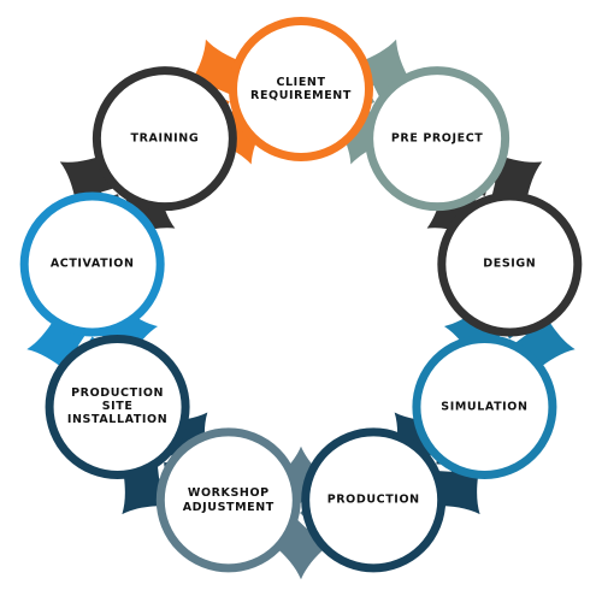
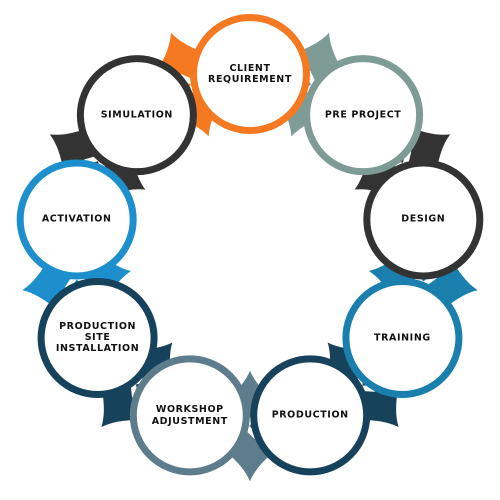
  CLIENT
  REQUIREMENT
  PRE PROJECT
  DESIGN
- SIMULATION
+ TRAINING
  PRODUCTION
  WORKSHOP
  ADJUSTMENT
  PRODUCTION
  SITE
  INSTALLATION
  ACTIVATION
- TRAINING
+ SIMULATION
